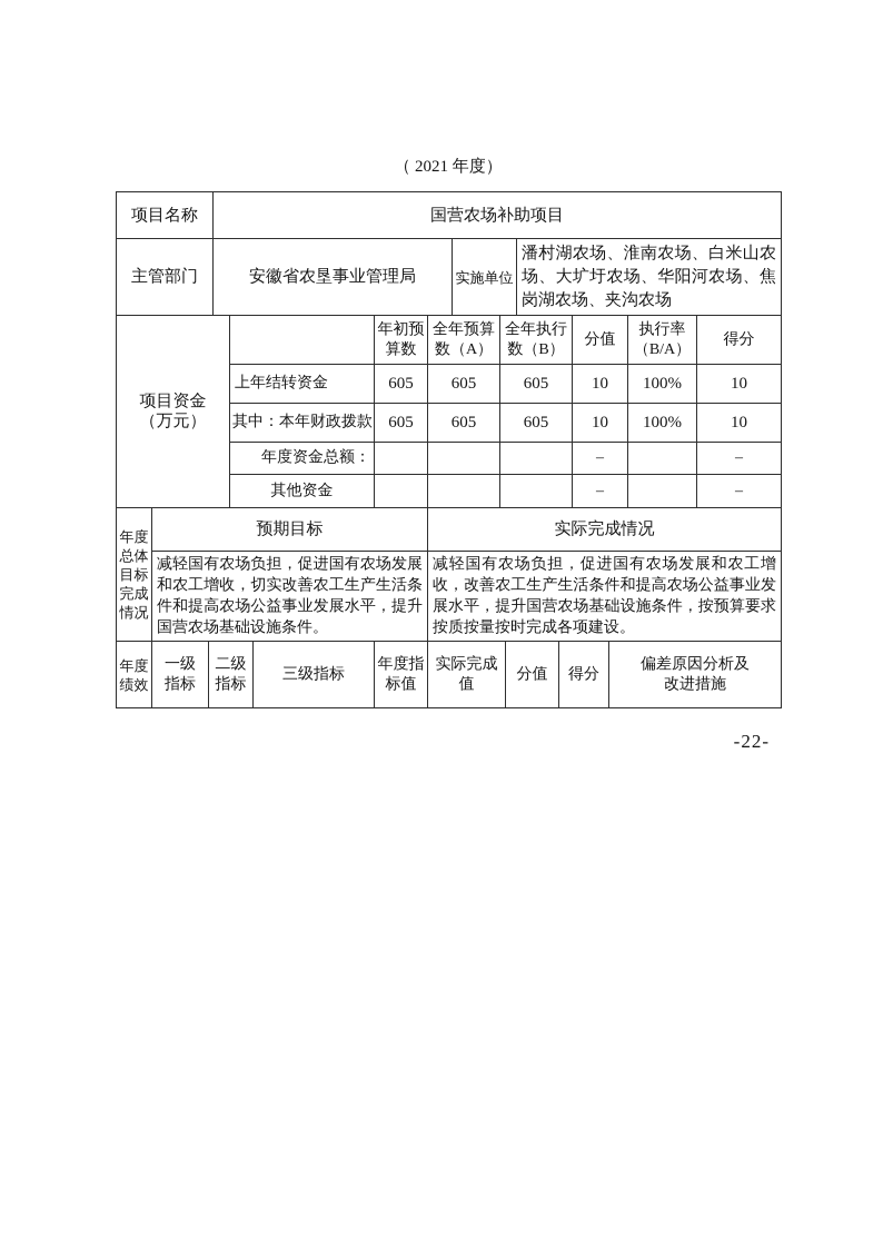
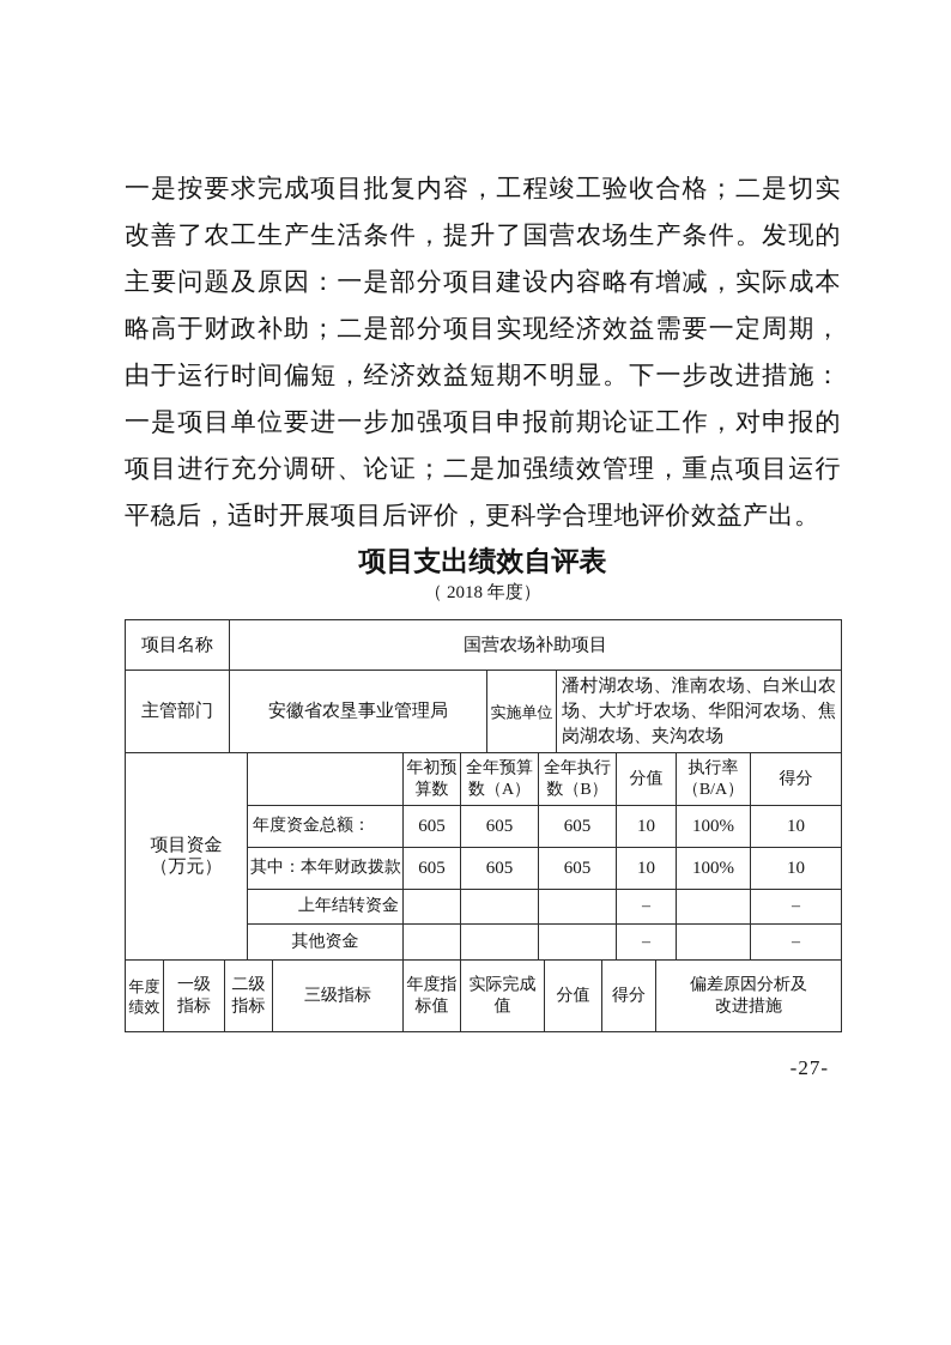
+ 一是按要求完成项目批复内容，工程竣工验收合格；二是切实改善了农工生产生活条件，提升了国营农场生产条件。发现的主要问题及原因：一是部分项目建设内容略有增减，实际成本略高于财政补助；二是部分项目实现经济效益需要一定周期，由于运行时间偏短，经济效益短期不明显。下一步改进措施：一是项目单位要进一步加强项目申报前期论证工作，对申报的项目进行充分调研、论证；二是加强绩效管理，重点项目运行平稳后，适时开展项目后评价，更科学合理地评价效益产出。
+ 项目支出绩效自评表
- （ 2021 年度）
+ （ 2018 年度）
  项目名称	国营农场补助项目
  主管部门	安徽省农垦事业管理局	实施单位	潘村湖农场、淮南农场、白米山农场、大圹圩农场、华阳河农场、焦岗湖农场、夹沟农场
  项目资金 （万元）		年初预 算数	全年预算 数（A）	全年执行 数（B）	分值	执行率 （B/A）	得分
- 上年结转资金	605	605	605	10	100%	10
+ 年度资金总额：	605	605	605	10	100%	10
  其中：本年财政拨款	605	605	605	10	100%	10
- 年度资金总额：				–		–
+ 上年结转资金				–		–
  其他资金				–		–
- 年度 总体 目标 完成 情况	预期目标	实际完成情况
- 减轻国有农场负担，促进国有农场发展和农工增收，切实改善农工生产生活条件和提高农场公益事业发展水平，提升国营农场基础设施条件。	减轻国有农场负担，促进国有农场发展和农工增收，改善农工生产生活条件和提高农场公益事业发展水平，提升国营农场基础设施条件，按预算要求按质按量按时完成各项建设。
  年度 绩效	一级 指标	二级 指标	三级指标	年度指 标值	实际完成 值	分值	得分	偏差原因分析及 改进措施
- -22-
+ -27-
